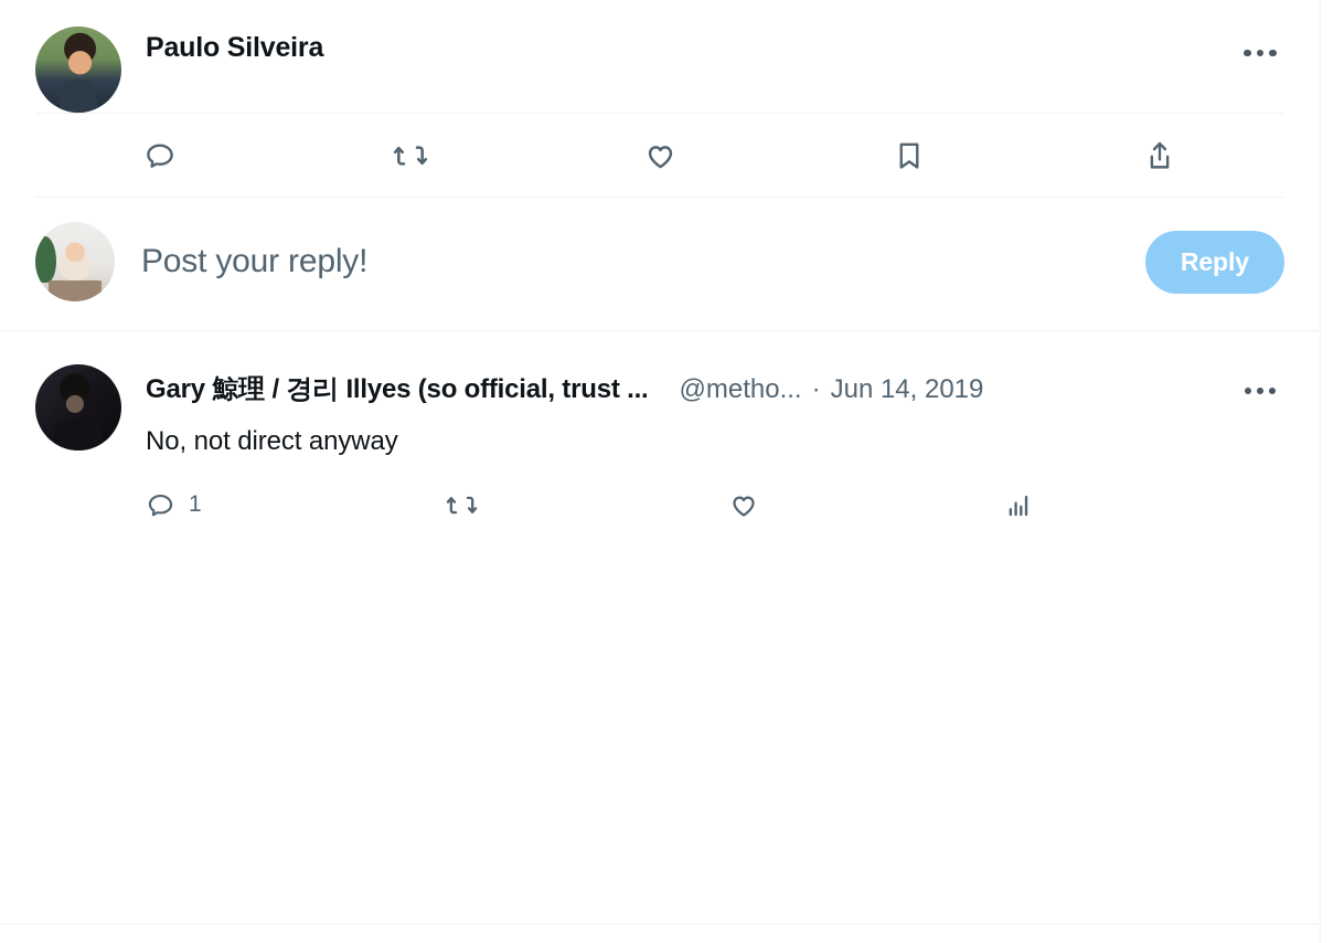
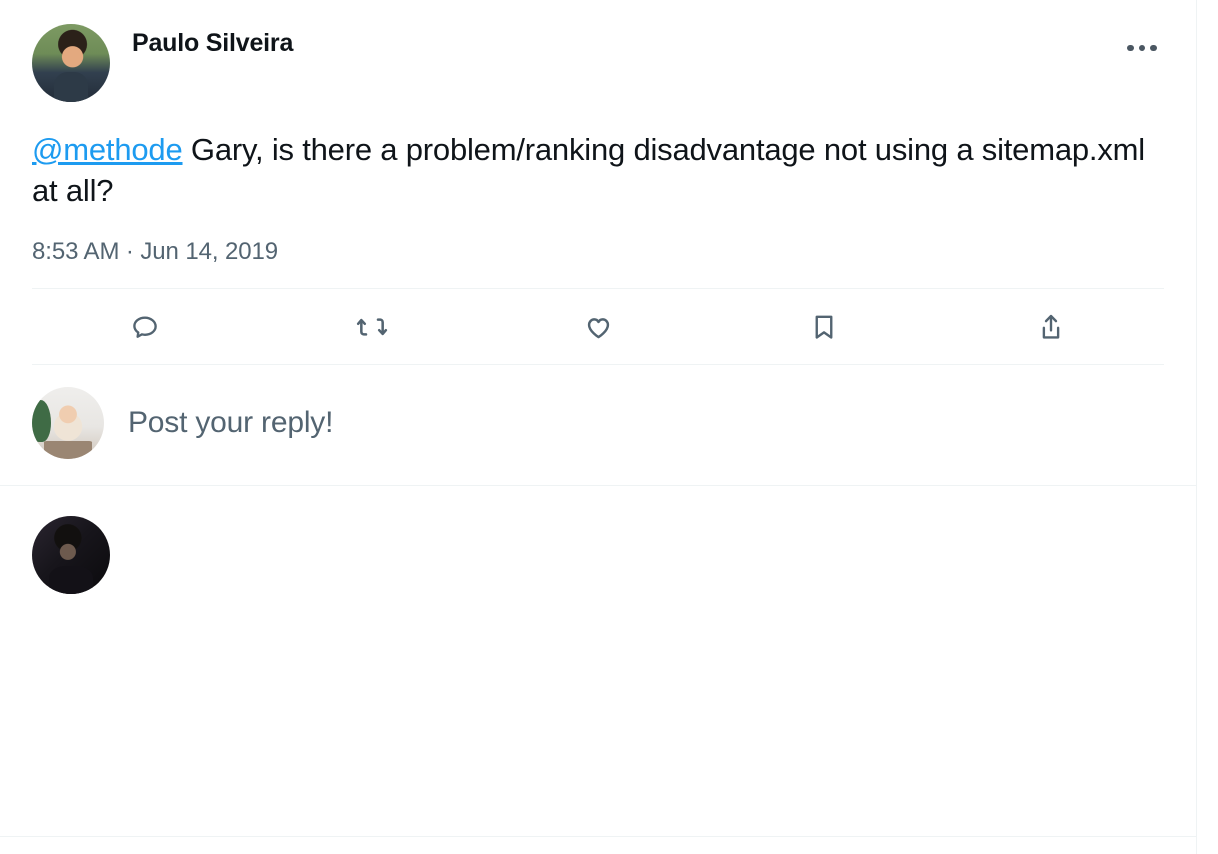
  Paulo Silveira
+ @methode Gary, is there a problem/ranking disadvantage not using a sitemap.xml at all?
+ 8:53 AM · Jun 14, 2019
  Post your reply!
- Reply
- Gary 鯨理 / 경리 Illyes (so official, trust ...
- @metho...
- ·
- Jun 14, 2019
- No, not direct anyway
- 1
